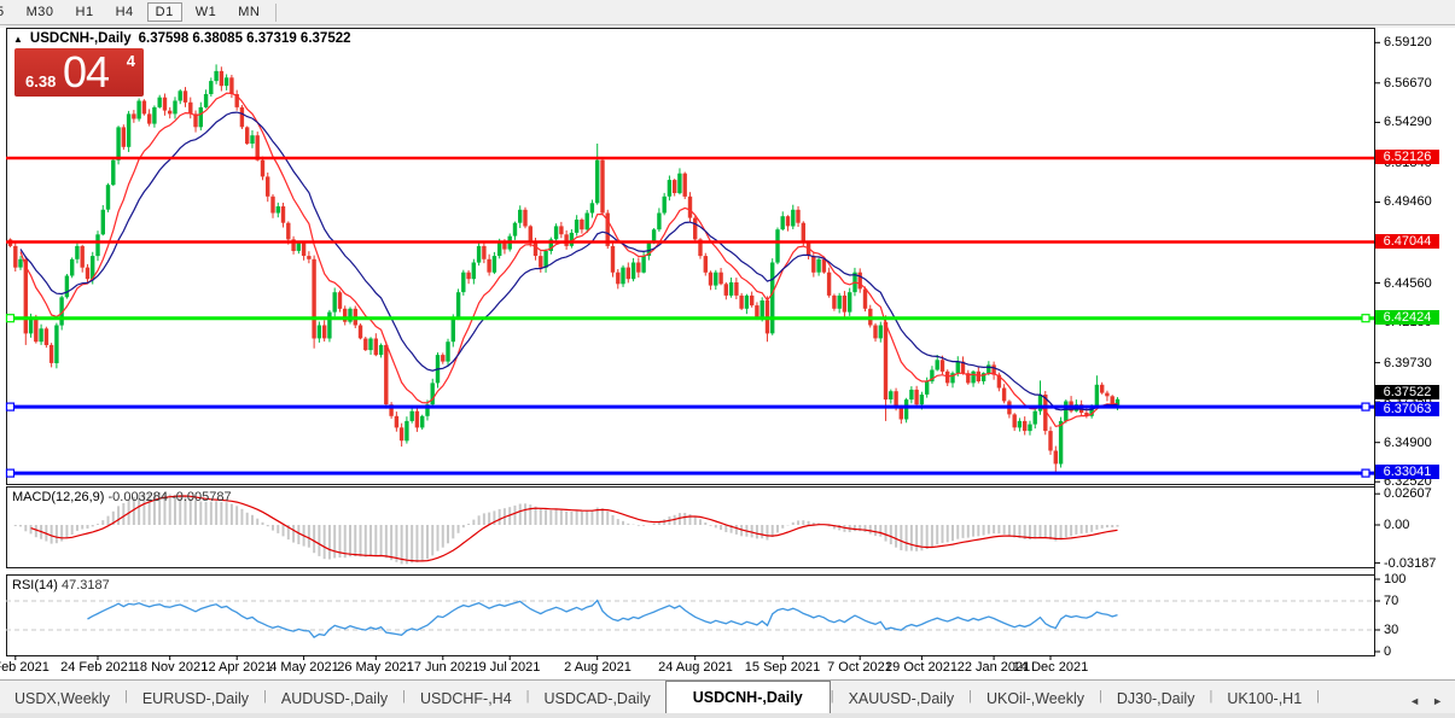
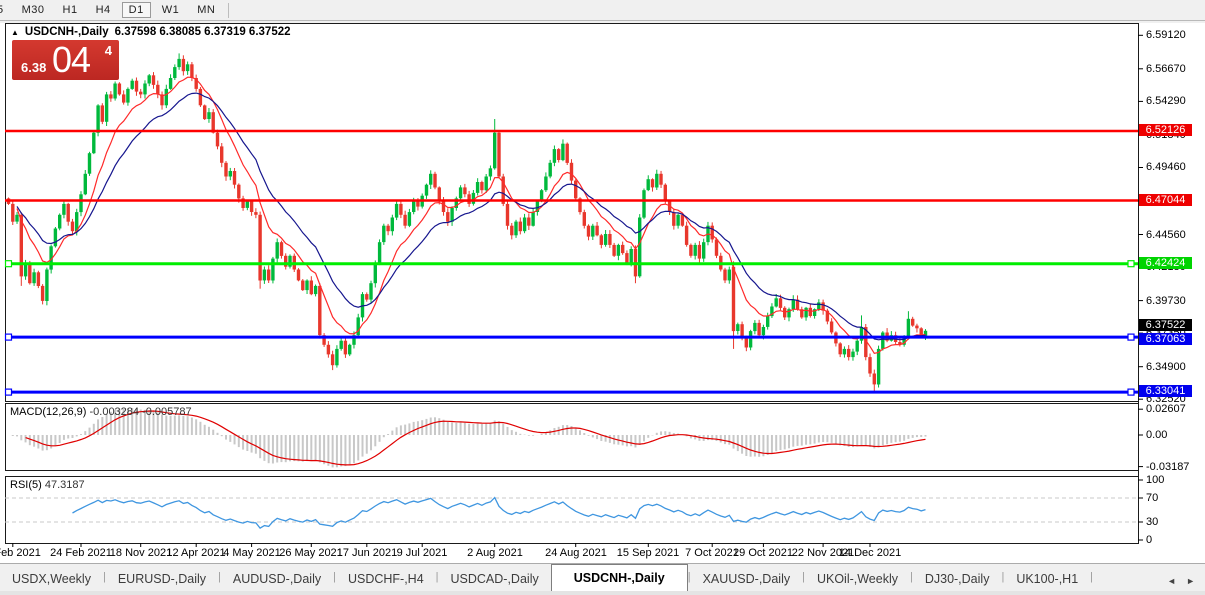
  5
  M30
  H1
  H4
  D1
  W1
  MN
  ▲
  USDCNH-,Daily
  6.37598 6.38085 6.37319 6.37522
  6.38
  04
  4
  MACD(12,26,9) -0.003284 -0.005787
- RSI(14) 47.3187
+ RSI(5) 47.3187
  6.59120
  6.56670
  6.54290
  6.49460
  6.44560
  6.39730
  6.34900
  6.32520
  6.52126
  6.47044
  6.42424
  6.37522
  6.37063
  6.33041
  0.02607
  0.00
  -0.03187
  100
  70
  30
  0
  eb 2021
  24 Feb 2021
  18 Nov 2021
  12 Apr 2021
  4 May 2021
  26 May 2021
  17 Jun 2021
  9 Jul 2021
  2 Aug 2021
  24 Aug 2021
  15 Sep 2021
  7 Oct 2021
  29 Oct 2021
- 22 Jan 2021
+ 22 Nov 2021
  14 Dec 2021
  USDX,Weekly
  |
  EURUSD-,Daily
  |
  AUDUSD-,Daily
  |
  USDCHF-,H4
  |
  USDCAD-,Daily
  USDCNH-,Daily
  |
  XAUUSD-,Daily
  |
  UKOil-,Weekly
  |
  DJ30-,Daily
  |
  UK100-,H1
  |
  ◄
  ►
